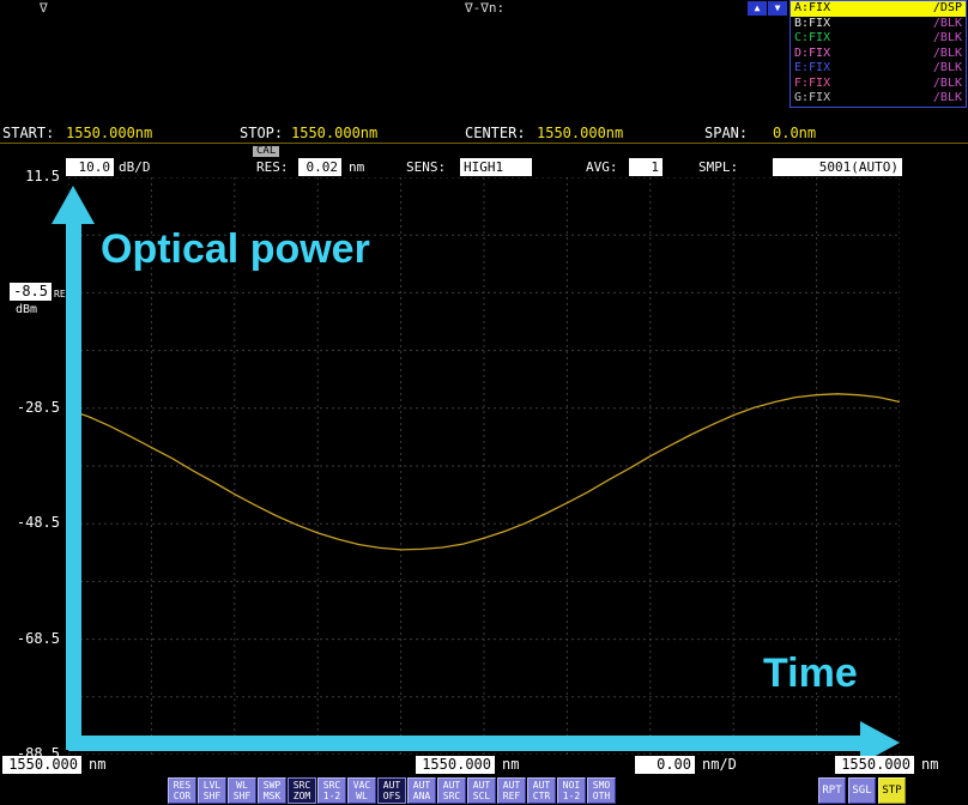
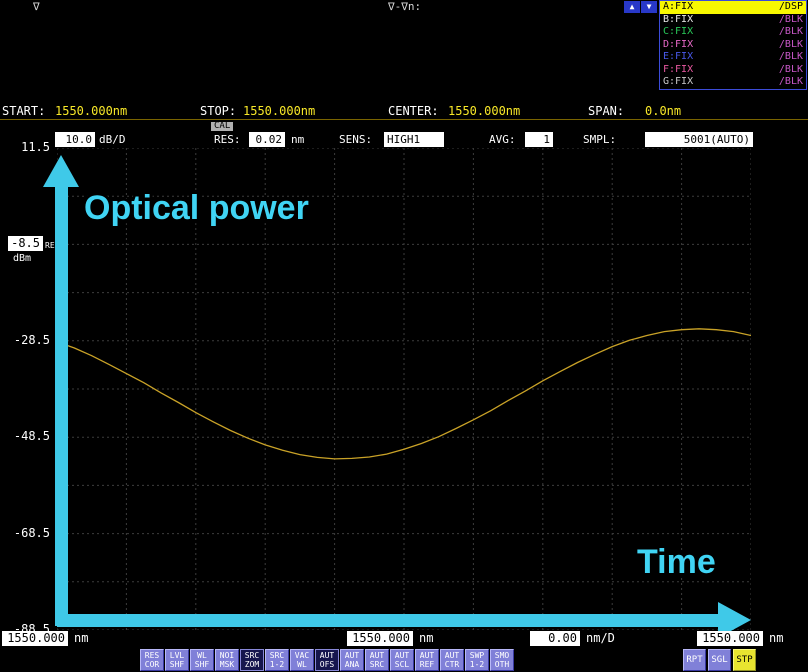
  ∇
  ∇-∇n:
  ▲
  ▼
  A:FIX
  /DSP
  B:FIX
  /BLK
  C:FIX
  /BLK
  D:FIX
  /BLK
  E:FIX
  /BLK
  F:FIX
  /BLK
  G:FIX
  /BLK
  START:
  1550.000nm
  STOP:
  1550.000nm
  CENTER:
  1550.000nm
  SPAN:
  0.0nm
  CAL
  10.0
  dB/D
  RES:
  0.02
  nm
  SENS:
  HIGH1
  AVG:
  1
  SMPL:
  5001(AUTO)
  11.5
  -8.5
  -28.5
  -48.5
  -68.5
  -88.5
  dBm
  Optical power
  Time
  1550.000
  nm
  1550.000
  nm
  0.00
  nm/D
  1550.000
  nm
  RES
  COR
  LVL
  SHF
  WL
  SHF
- SWP
+ NOI
  MSK
  SRC
  ZOM
  SRC
  1-2
  VAC
  WL
  AUT
  OFS
  AUT
  ANA
  AUT
  SRC
  AUT
  SCL
  AUT
  REF
  AUT
  CTR
- NOI
+ SWP
  1-2
  SMO
  OTH
  RPT
  SGL
  STP
